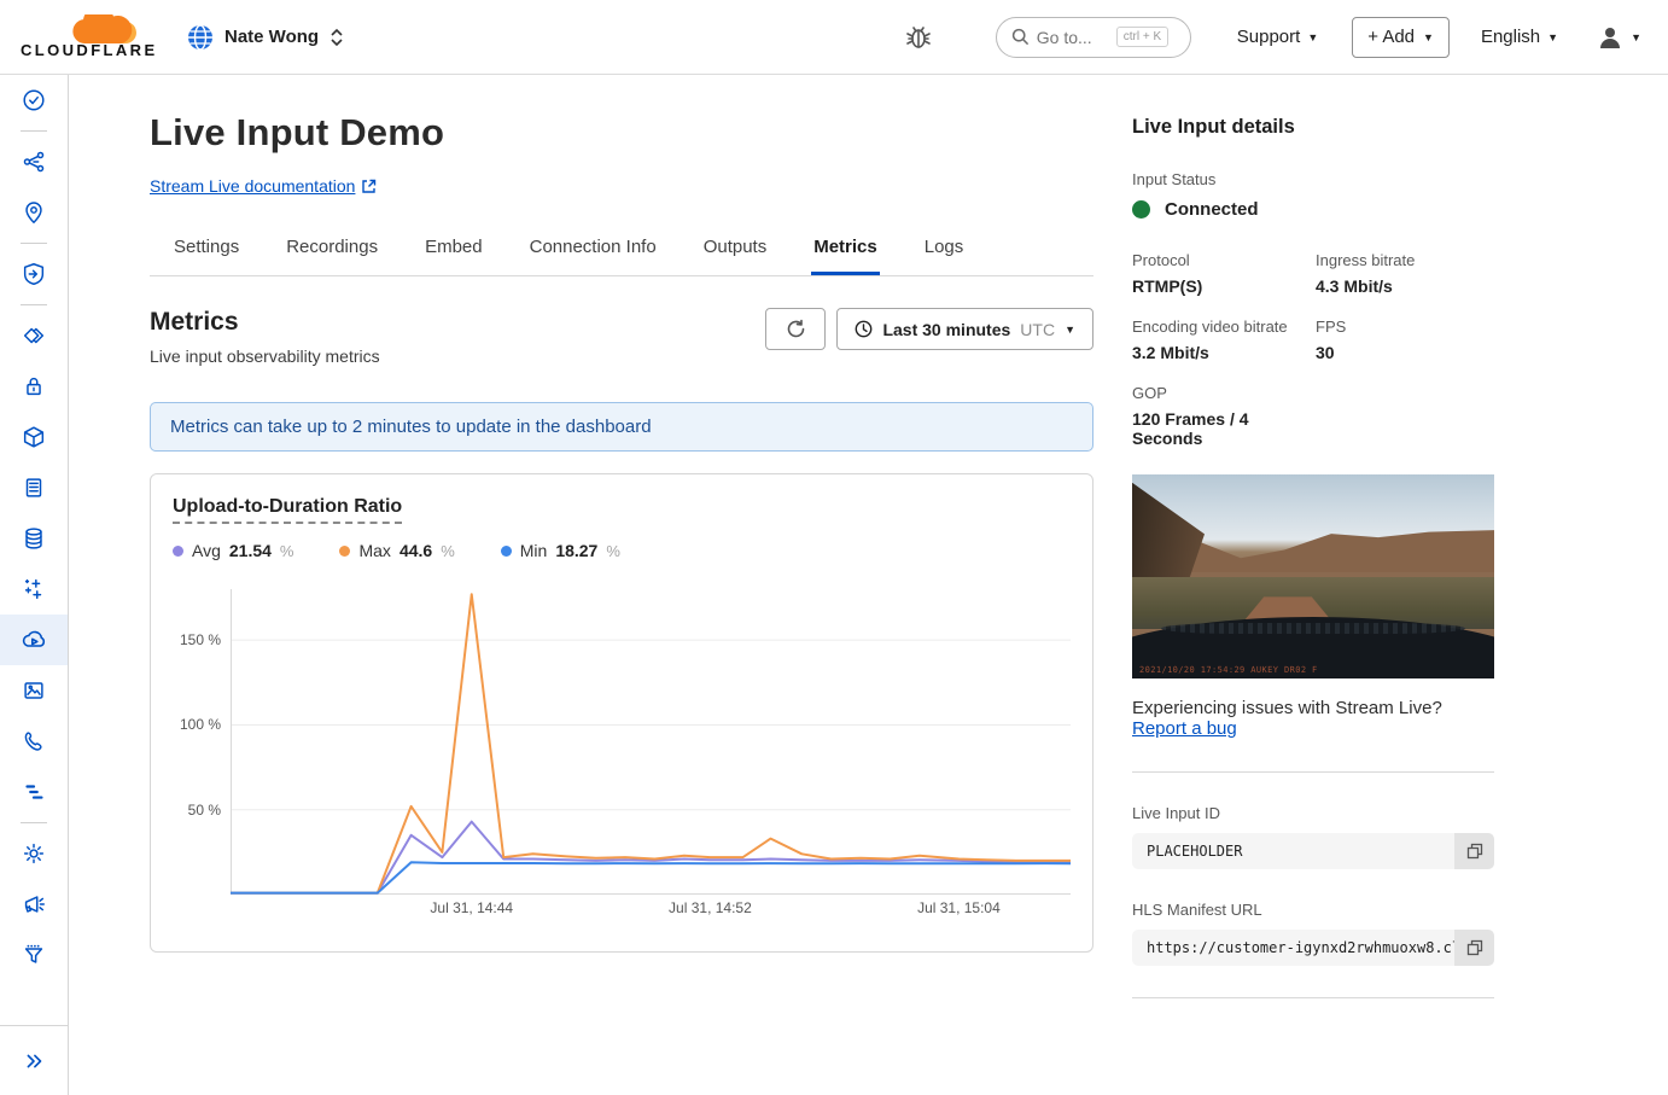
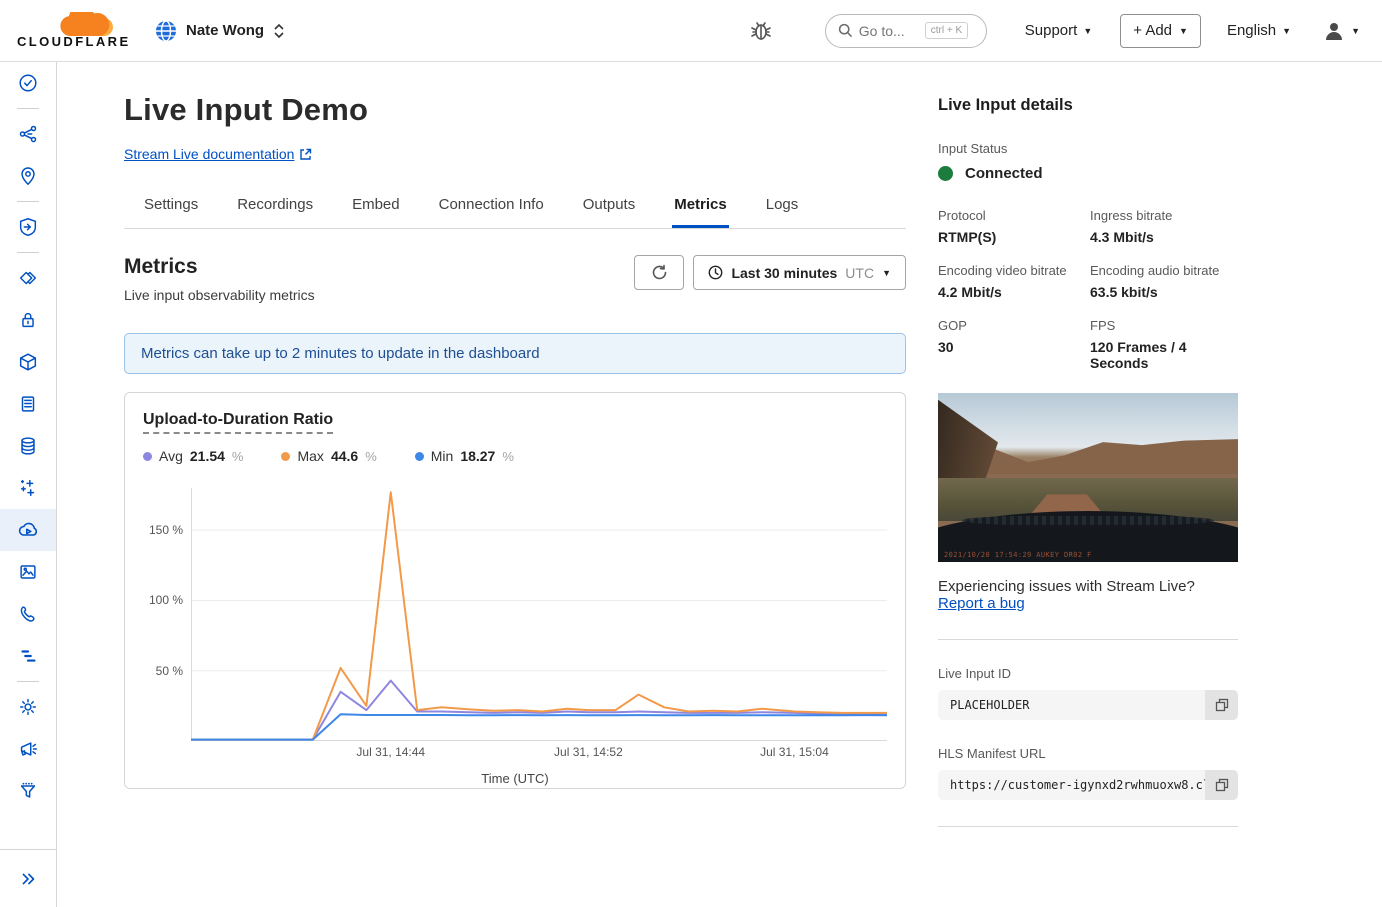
  CLOUDFLARE
  Nate Wong
  Go to...
  ctrl + K
  Support
  ▼
  + Add
  ▼
  English
  ▼
  ▼
  Live Input Demo
  Stream Live documentation
  Settings
  Recordings
  Embed
  Connection Info
  Outputs
  Metrics
  Logs
  Metrics
  Live input observability metrics
  Last 30 minutes
  UTC
  ▼
  Metrics can take up to 2 minutes to update in the dashboard
  Upload-to-Duration Ratio
  Avg
  21.54
  %
  Max
  44.6
  %
  Min
  18.27
  %
  50 %
  100 %
  150 %
  Jul 31, 14:44
  Jul 31, 14:52
  Jul 31, 15:04
+ Time (UTC)
  Live Input details
  Input Status
  Connected
  Protocol
  RTMP(S)
  Ingress bitrate
  4.3 Mbit/s
  Encoding video bitrate
- 3.2 Mbit/s
+ 4.2 Mbit/s
+ Encoding audio bitrate
+ 63.5 kbit/s
- FPS
+ GOP
  30
- GOP
+ FPS
  120 Frames / 4 Seconds
  2021/10/20 17:54:29 AUKEY DR02 F
  Experiencing issues with Stream Live?
  Report a bug
  Live Input ID
  PLACEHOLDER
  HLS Manifest URL
  https://customer-igynxd2rwhmuoxw8.c
